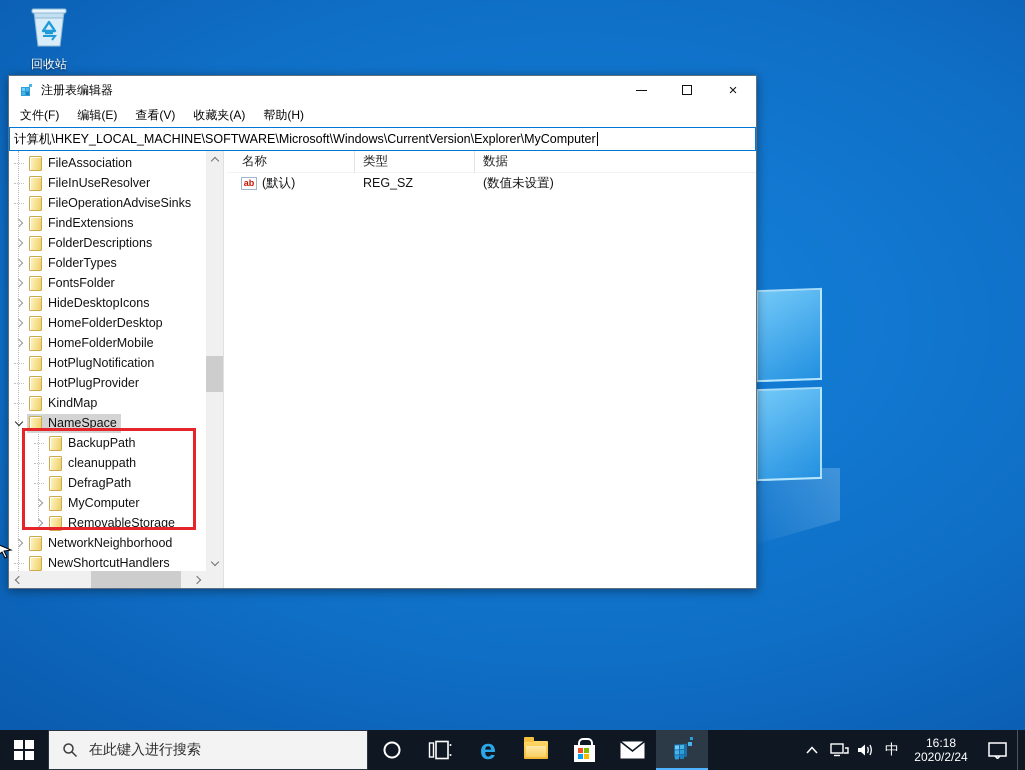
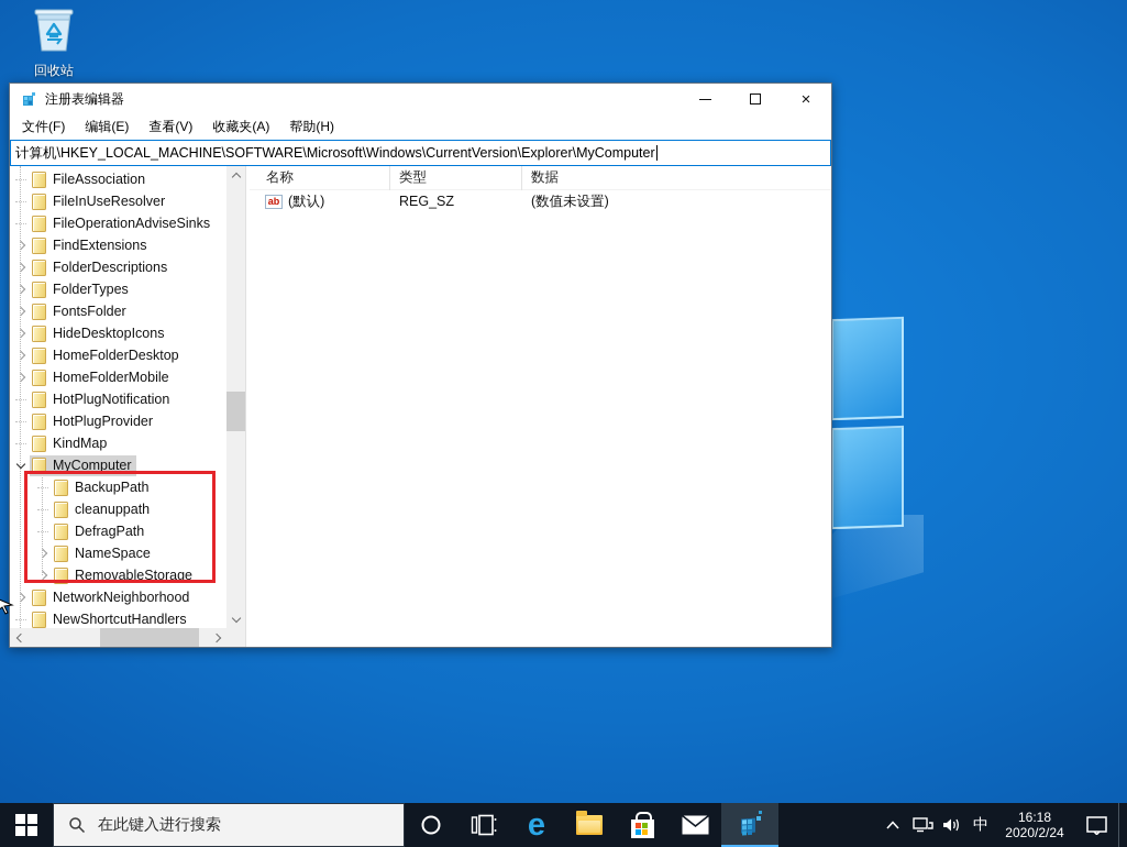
  回收站
  注册表编辑器
  ×
  文件(F)
  编辑(E)
  查看(V)
  收藏夹(A)
  帮助(H)
  计算机\HKEY_LOCAL_MACHINE\SOFTWARE\Microsoft\Windows\CurrentVersion\Explorer\MyComputer
  FileAssociation
  FileInUseResolver
  FileOperationAdviseSinks
  FindExtensions
  FolderDescriptions
  FolderTypes
  FontsFolder
  HideDesktopIcons
  HomeFolderDesktop
  HomeFolderMobile
  HotPlugNotification
  HotPlugProvider
  KindMap
- NameSpace
+ MyComputer
  BackupPath
  cleanuppath
  DefragPath
- MyComputer
+ NameSpace
  RemovableStorage
  NetworkNeighborhood
  NewShortcutHandlers
  名称
  类型
  数据
  ab
  (默认)
  REG_SZ
  (数值未设置)
  在此键入进行搜索
  e
  中
  16:18
  2020/2/24
